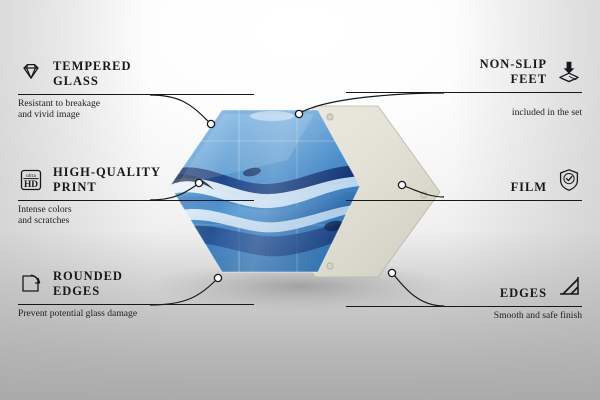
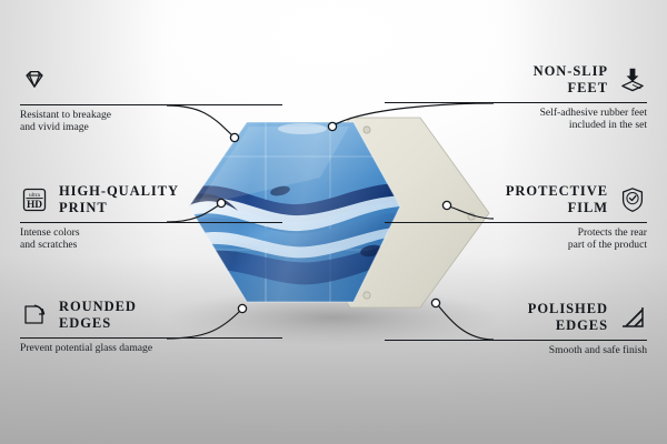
- TEMPERED
- GLASS
  Resistant to breakage
  and vivid image
  HD
  HIGH-QUALITY
  PRINT
  Intense colors
  and scratches
  ROUNDED
  EDGES
  Prevent potential glass damage
  NON-SLIP
  FEET
+ Self-adhesive rubber feet
  included in the set
+ PROTECTIVE
  FILM
+ Protects the rear
+ part of the product
+ POLISHED
  EDGES
  Smooth and safe finish
